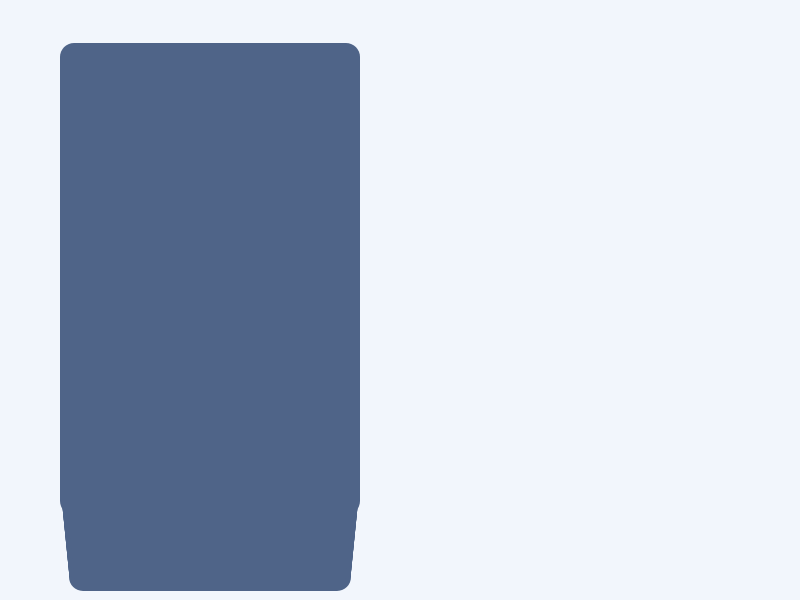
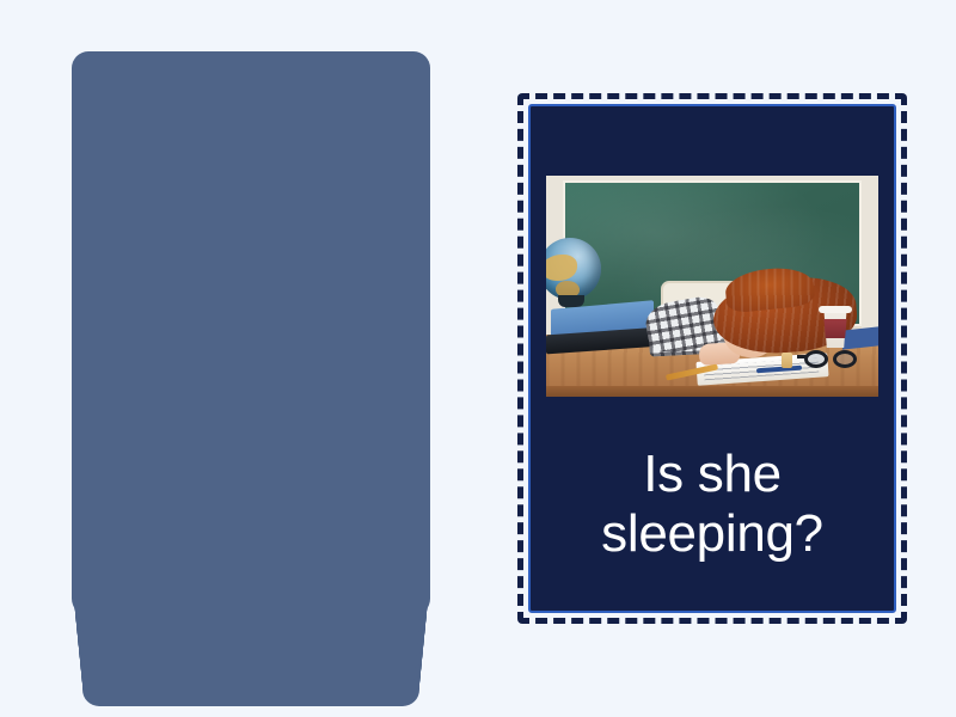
+ Is she sleeping?
